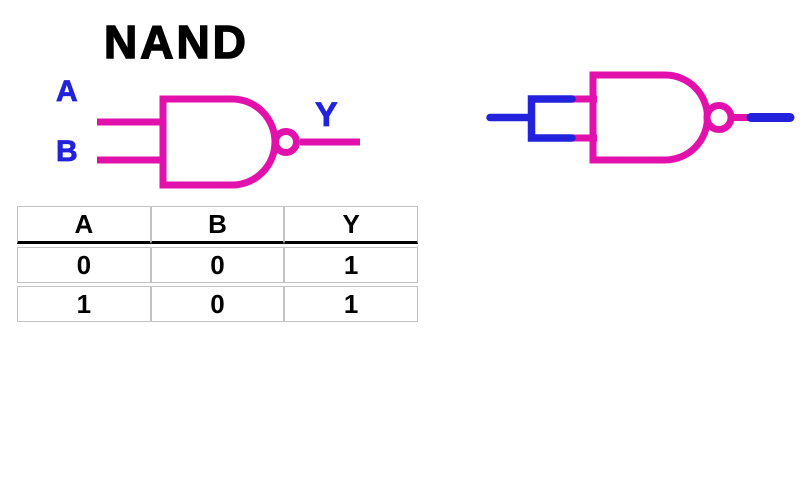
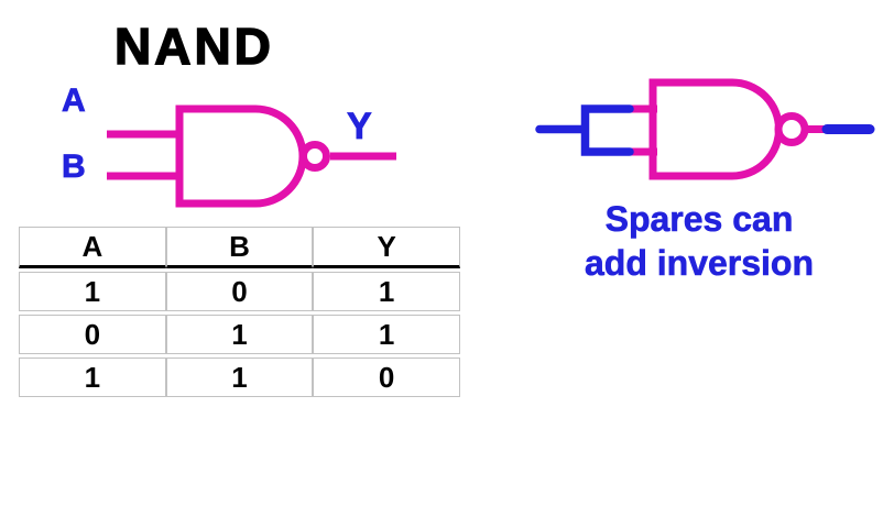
  NAND
  A
  B
  Y
  A	B	Y
- 0	0	1
  1	0	1
+ 0	1	1
+ 1	1	0
+ Spares can
+ add inversion
